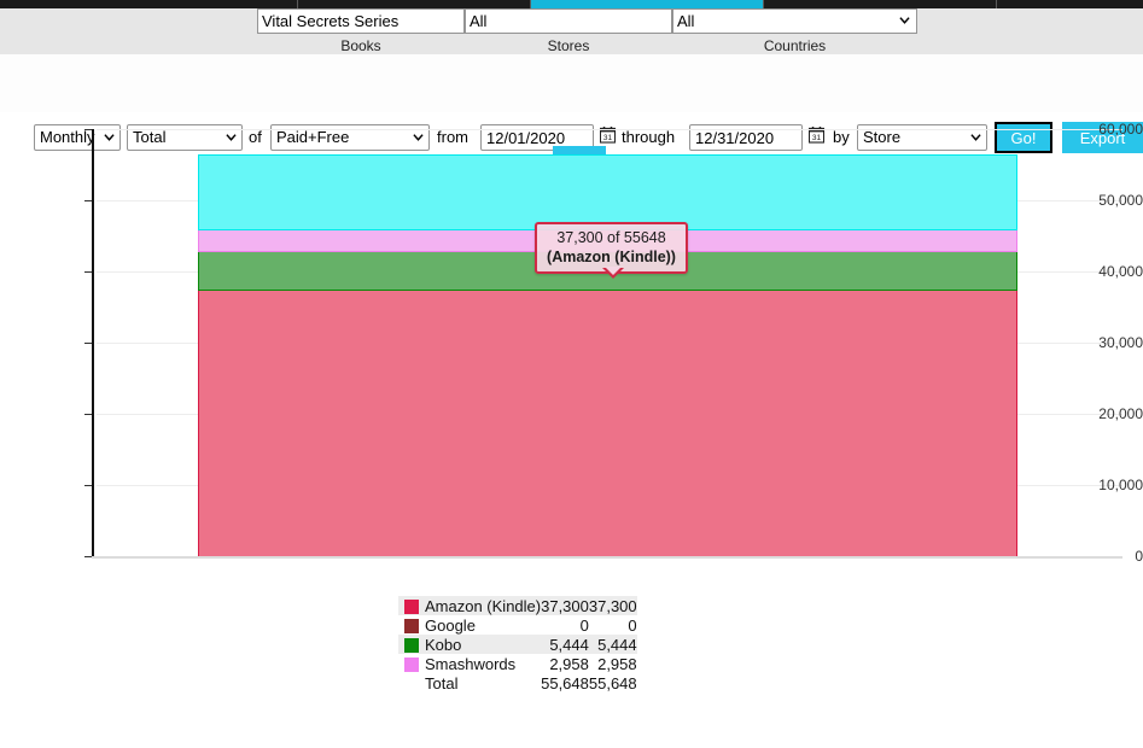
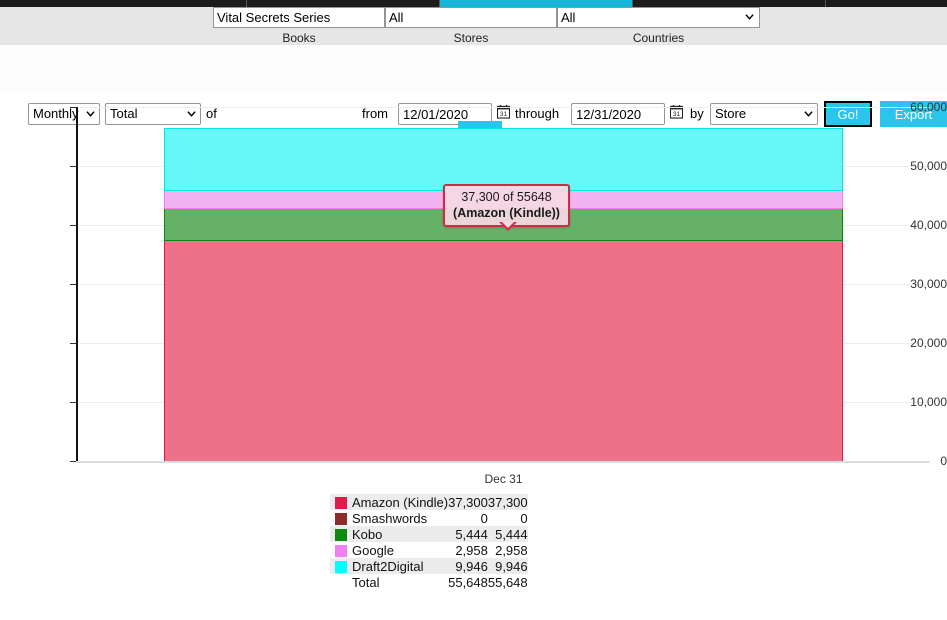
  Vital Secrets Series
  Books
  All
  Stores
  All
  Countries
  Monthl
  Total
  of
- Paid+Free
  from
  12/01/2020
  through
  12/31/2020
  by
  Store
  Go!
  Export
  60,000
  50,000
  40,000
  30,000
  20,000
  10,000
  0
  37,300 of 55648
  (Amazon (Kindle))
+ Dec 31
  	Amazon (Kindle)	37,300	37,300
- 	Google	0	0
+ 	Smashwords	0	0
  	Kobo	5,444	5,444
- 	Smashwords	2,958	2,958
+ 	Google	2,958	2,958
+ 	Draft2Digital	9,946	9,946
  	Total	55,648	55,648
